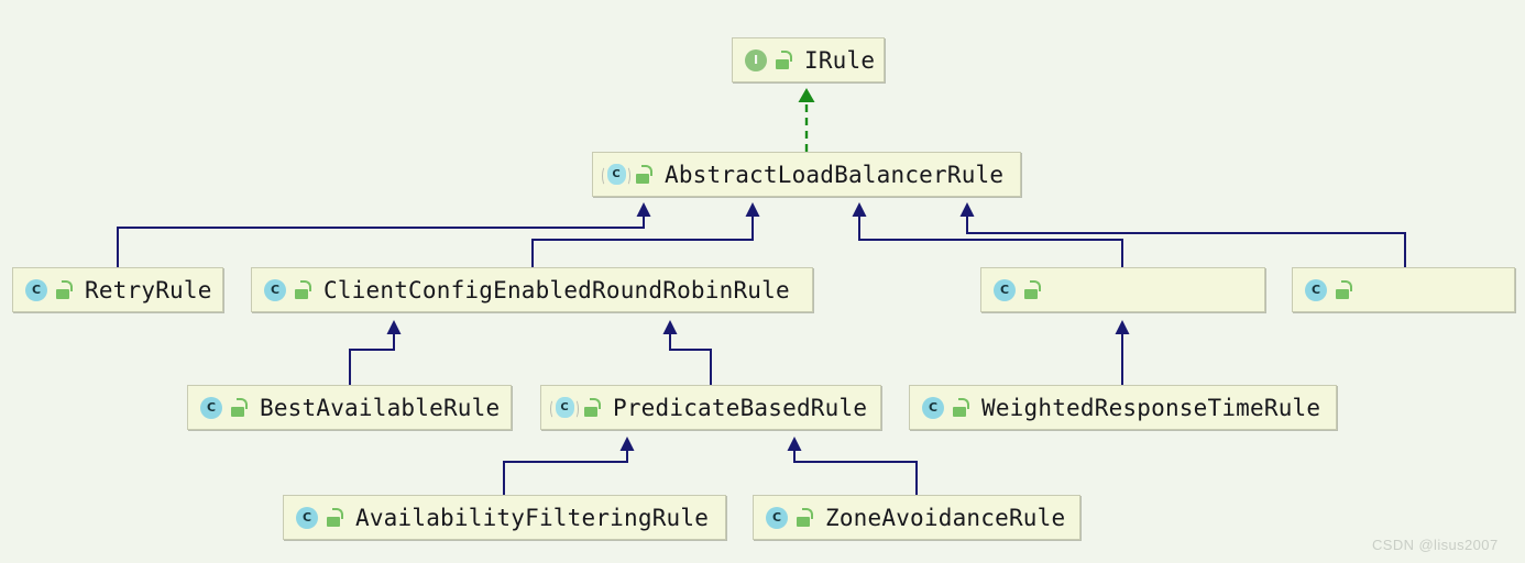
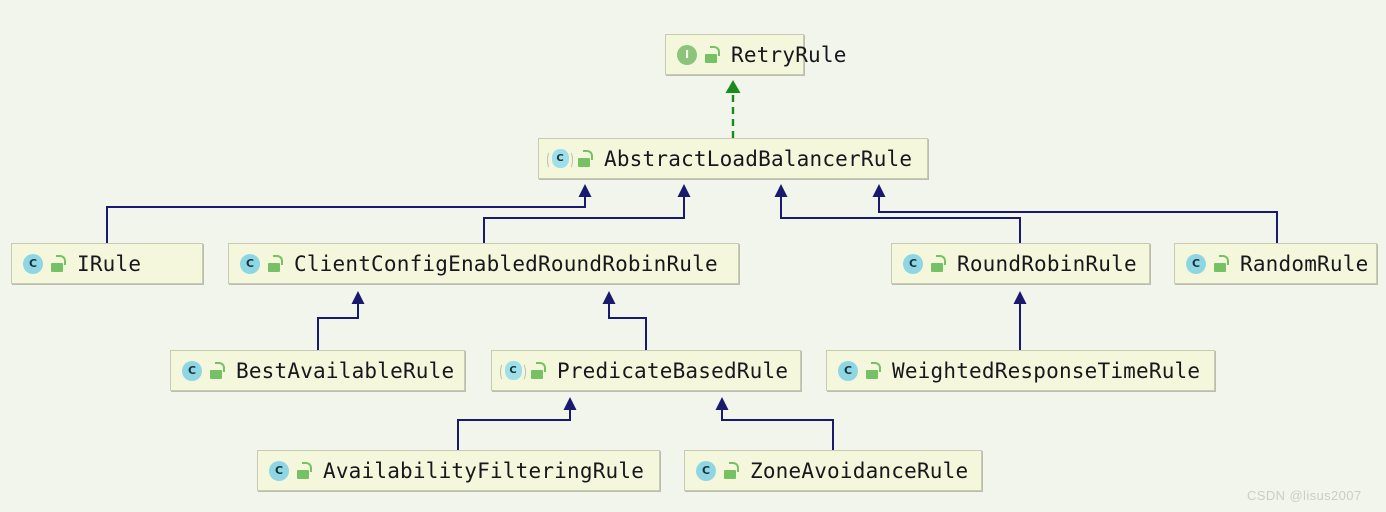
  I
- IRule
+ RetryRule
  C
  AbstractLoadBalancerRule
  C
- RetryRule
+ IRule
  C
  ClientConfigEnabledRoundRobinRule
  C
+ RoundRobinRule
  C
+ RandomRule
  C
  BestAvailableRule
  C
  PredicateBasedRule
  C
  WeightedResponseTimeRule
  C
  AvailabilityFilteringRule
  C
  ZoneAvoidanceRule
  CSDN @lisus2007
